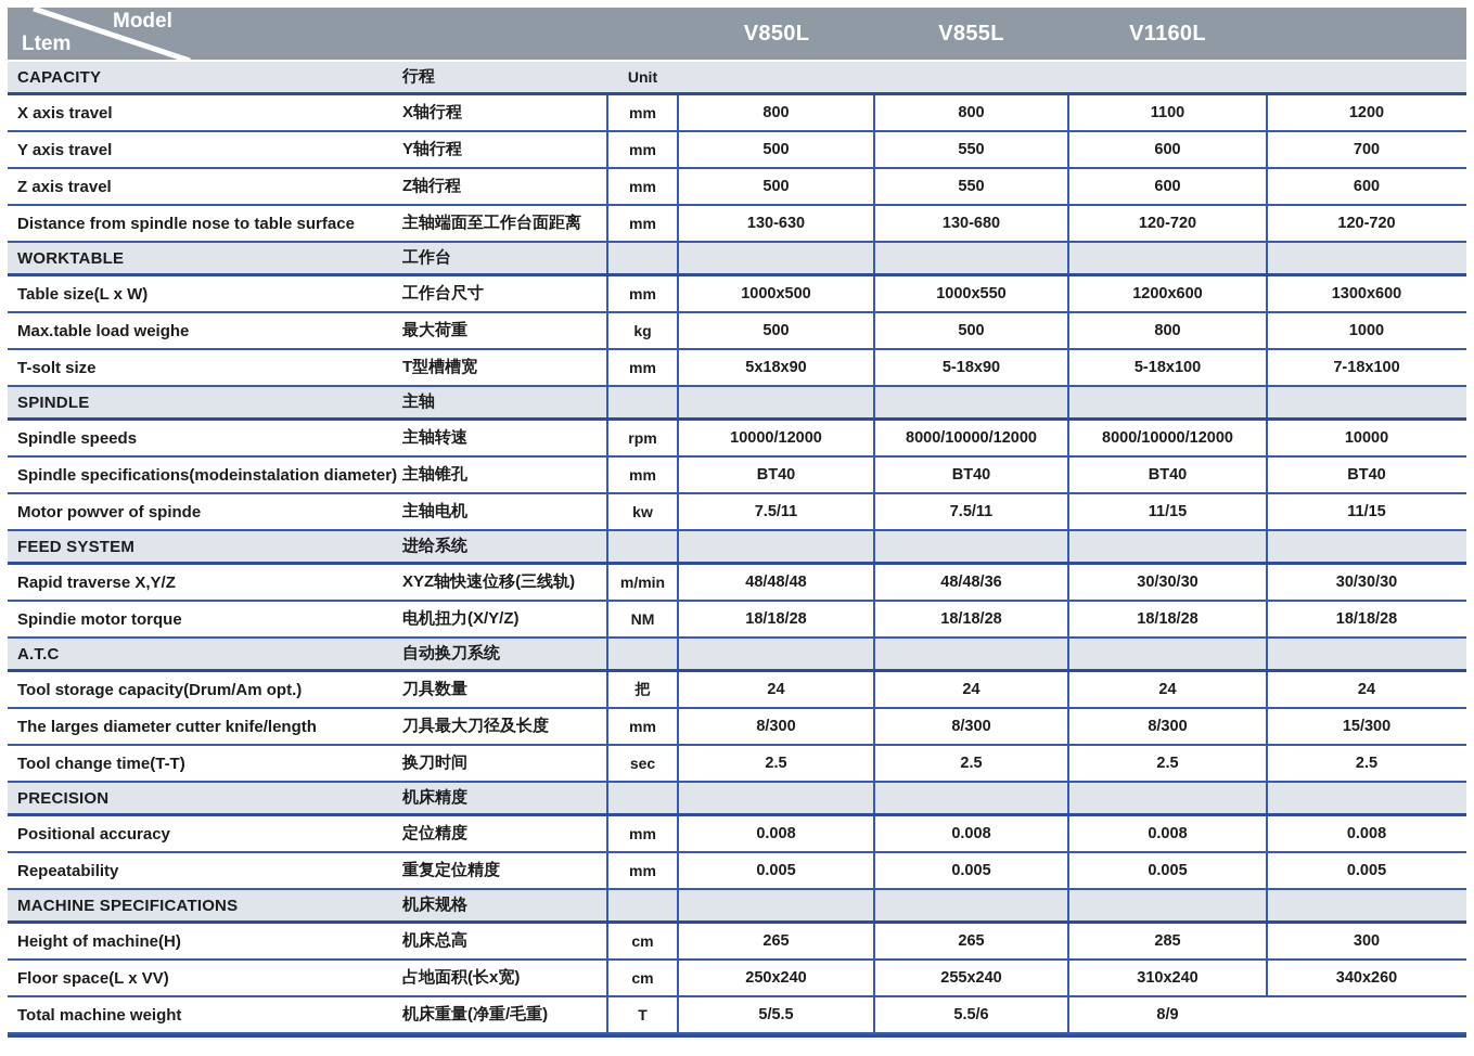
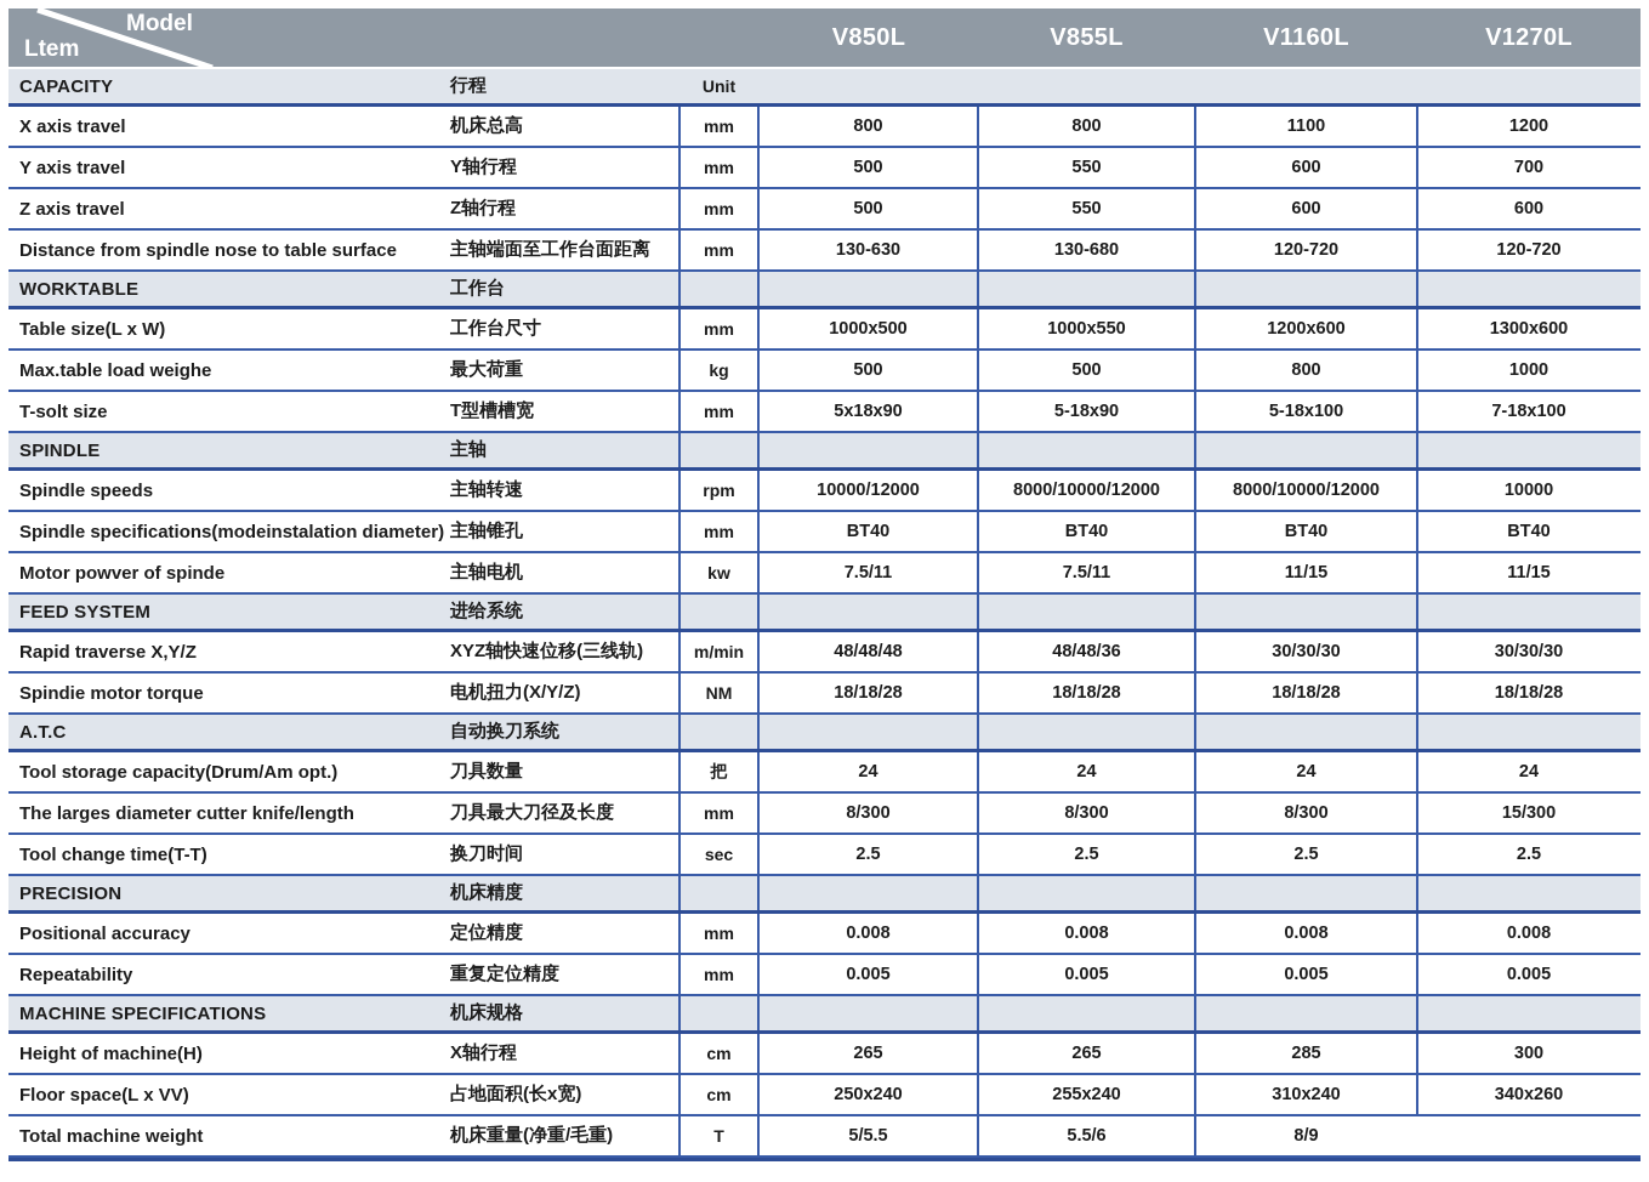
  Model
  Ltem
  V850L
  V855L
  V1160L
+ V1270L
  CAPACITY
  行程
  Unit
  X axis travel
- X轴行程
+ 机床总高
  mm
  800
  800
  1100
  1200
  Y axis travel
  Y轴行程
  mm
  500
  550
  600
  700
  Z axis travel
  Z轴行程
  mm
  500
  550
  600
  600
  Distance from spindle nose to table surface
  主轴端面至工作台面距离
  mm
  130-630
  130-680
  120-720
  120-720
  WORKTABLE
  工作台
  Table size(L x W)
  工作台尺寸
  mm
  1000x500
  1000x550
  1200x600
  1300x600
  Max.table load weighe
  最大荷重
  kg
  500
  500
  800
  1000
  T-solt size
  T型槽槽宽
  mm
  5x18x90
  5-18x90
  5-18x100
  7-18x100
  SPINDLE
  主轴
  Spindle speeds
  主轴转速
  rpm
  10000/12000
  8000/10000/12000
  8000/10000/12000
  10000
  Spindle specifications(modeinstalation diameter)
  主轴锥孔
  mm
  BT40
  BT40
  BT40
  BT40
  Motor powver of spinde
  主轴电机
  kw
  7.5/11
  7.5/11
  11/15
  11/15
  FEED SYSTEM
  进给系统
  Rapid traverse X,Y/Z
  XYZ轴快速位移(三线轨)
  m/min
  48/48/48
  48/48/36
  30/30/30
  30/30/30
  Spindie motor torque
  电机扭力(X/Y/Z)
  NM
  18/18/28
  18/18/28
  18/18/28
  18/18/28
  A.T.C
  自动换刀系统
  Tool storage capacity(Drum/Am opt.)
  刀具数量
  把
  24
  24
  24
  24
  The larges diameter cutter knife/length
  刀具最大刀径及长度
  mm
  8/300
  8/300
  8/300
  15/300
  Tool change time(T-T)
  换刀时间
  sec
  2.5
  2.5
  2.5
  2.5
  PRECISION
  机床精度
  Positional accuracy
  定位精度
  mm
  0.008
  0.008
  0.008
  0.008
  Repeatability
  重复定位精度
  mm
  0.005
  0.005
  0.005
  0.005
  MACHINE SPECIFICATIONS
  机床规格
  Height of machine(H)
- 机床总高
+ X轴行程
  cm
  265
  265
  285
  300
  Floor space(L x VV)
  占地面积(长x宽)
  cm
  250x240
  255x240
  310x240
  340x260
  Total machine weight
  机床重量(净重/毛重)
  T
  5/5.5
  5.5/6
  8/9
